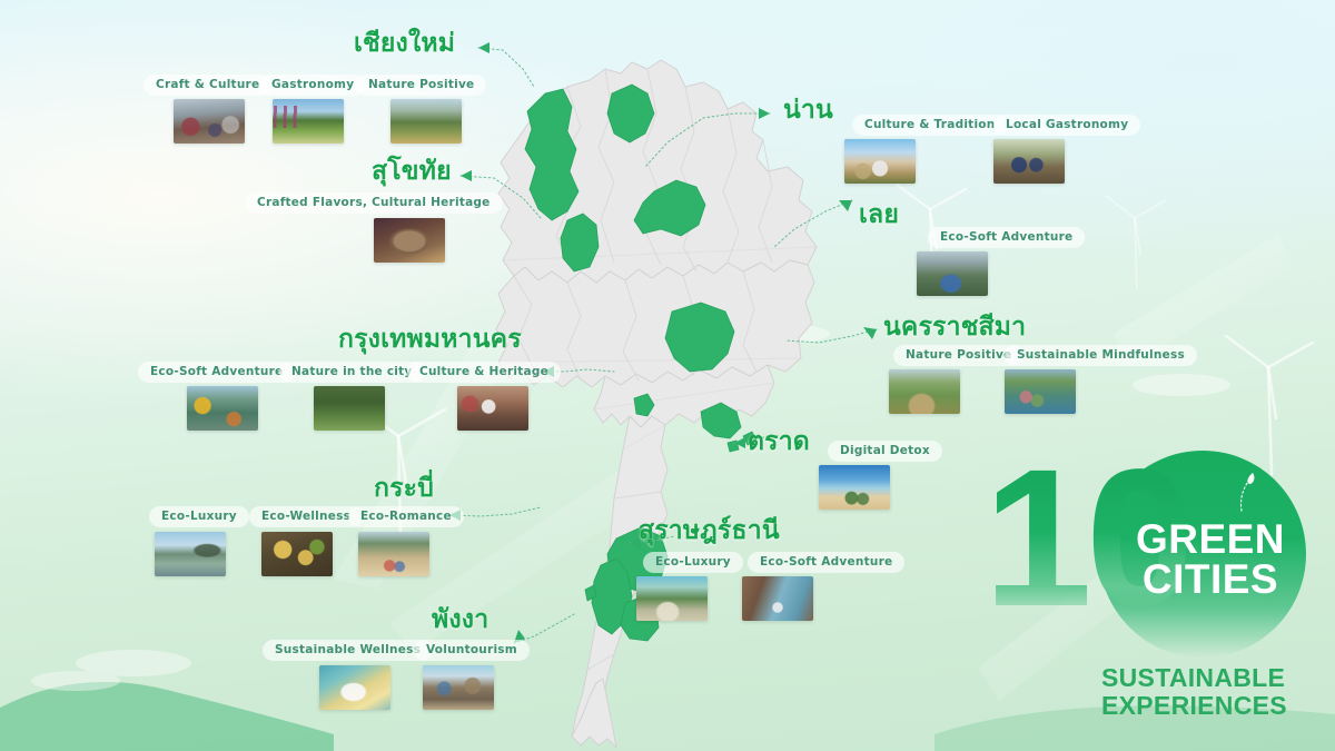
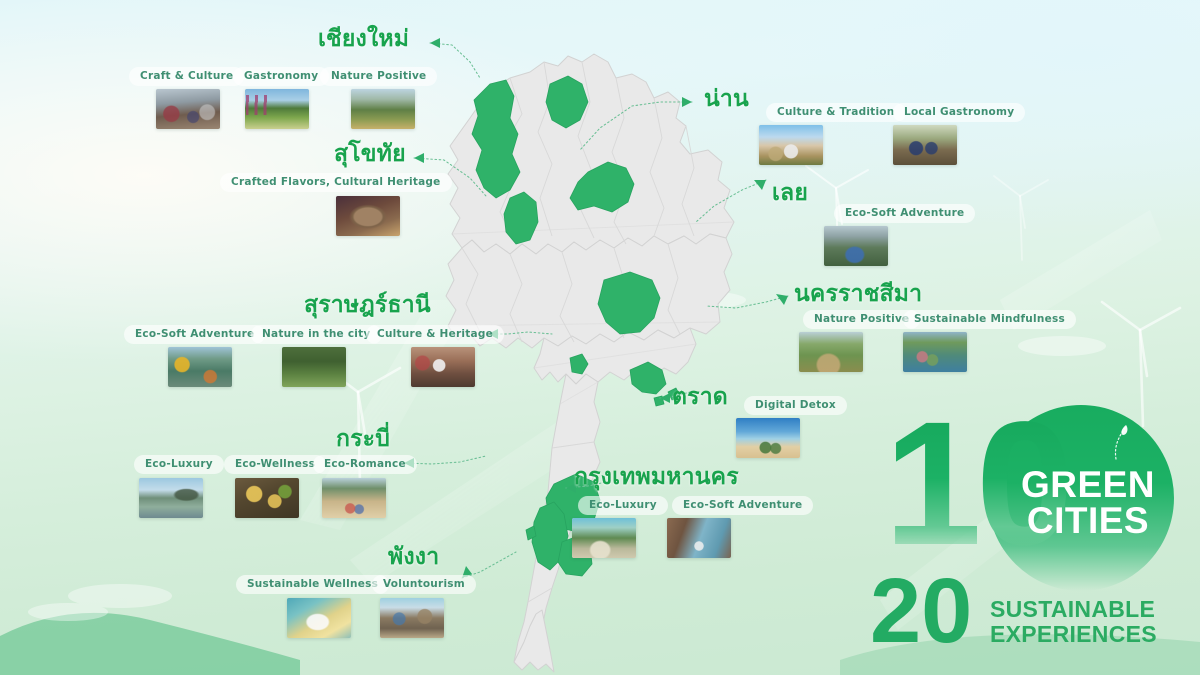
  เชียงใหม่
  Craft & Culture
  Gastronomy
  Nature Positive
  สุโขทัย
  Crafted Flavors, Cultural Heritage
  น่าน
  Culture & Tradition
  Local Gastronomy
  เลย
  Eco-Soft Adventure
  นครราชสีมา
  Nature Positive
  Sustainable Mindfulness
- กรุงเทพมหานคร
+ สุราษฎร์ธานี
  Eco-Soft Adventure
  Nature in the city
  Culture & Heritage
  ตราด
  Digital Detox
  กระบี่
  Eco-Luxury
  Eco-Wellness
  Eco-Romance
- สุราษฎร์ธานี
+ กรุงเทพมหานคร
  Eco-Luxury
  Eco-Soft Adventure
  พังงา
  Sustainable Wellness
  Voluntourism
  10
  GREEN
  CITIES
+ 20
  SUSTAINABLE
  EXPERIENCES
